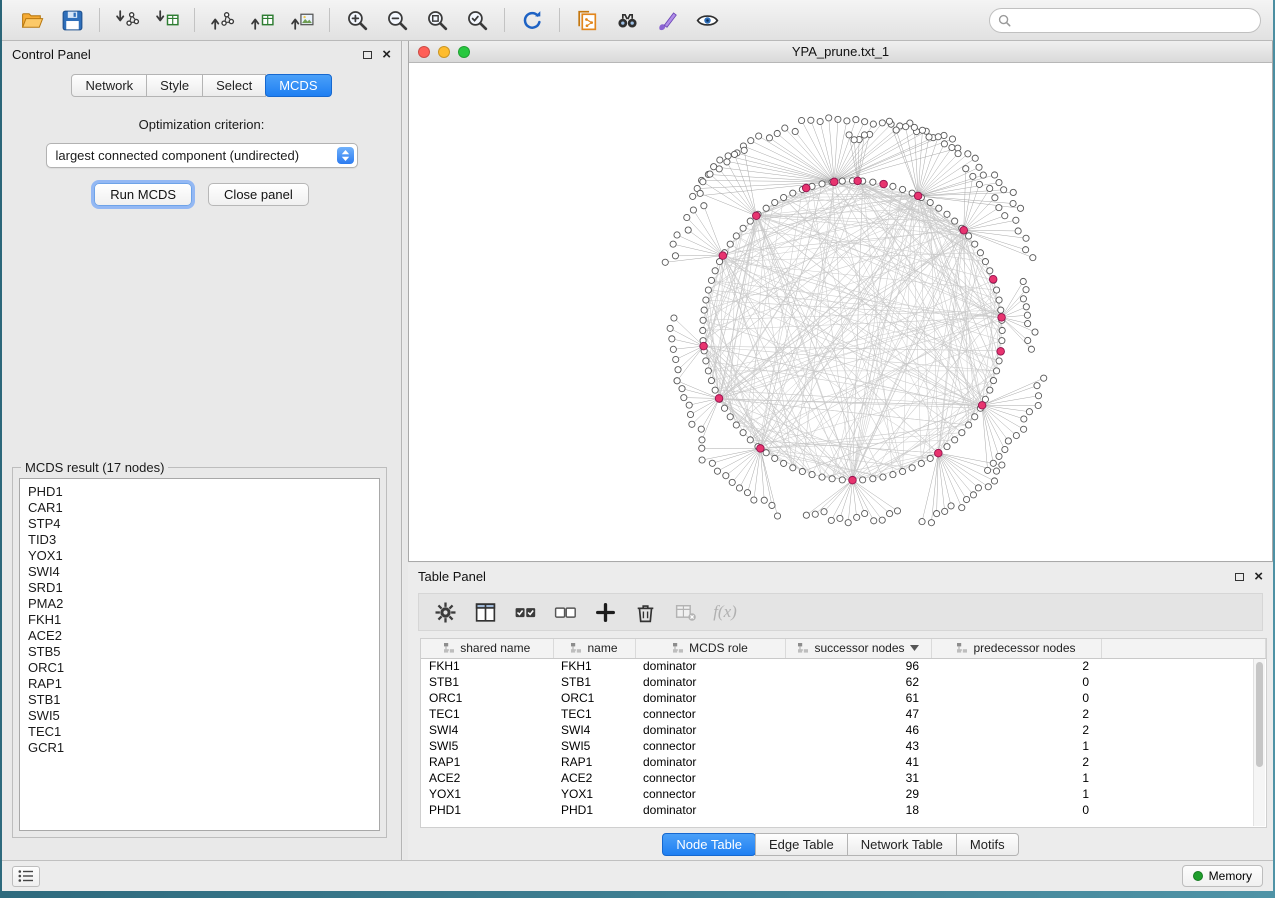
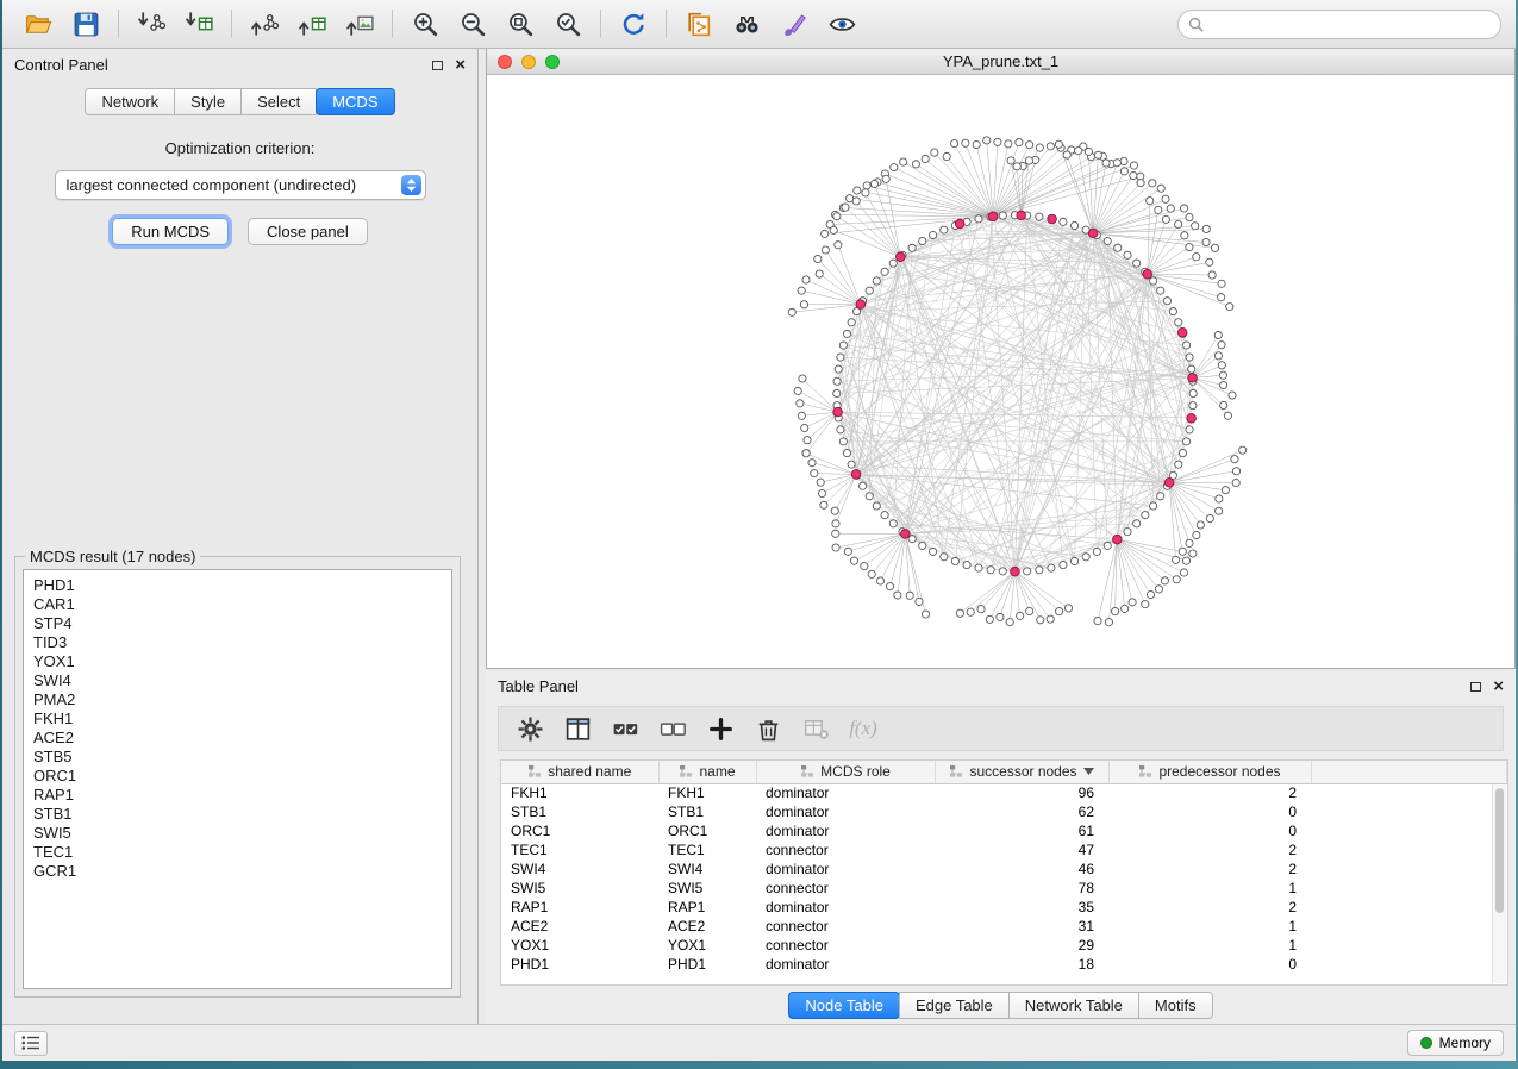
  Control Panel
  ×
  Network
  Style
  Select
  MCDS
  Optimization criterion:
  largest connected component (undirected)
  Run MCDS
  Close panel
  MCDS result (17 nodes)
  PHD1
  CAR1
  STP4
  TID3
  YOX1
  SWI4
- SRD1
  PMA2
  FKH1
  ACE2
  STB5
  ORC1
  RAP1
  STB1
  SWI5
  TEC1
  GCR1
  YPA_prune.txt_1
  Table Panel
  ×
  f(x)
  shared name	name	MCDS role	successor nodes	predecessor nodes
  FKH1	FKH1	dominator	96	2
  STB1	STB1	dominator	62	0
  ORC1	ORC1	dominator	61	0
  TEC1	TEC1	connector	47	2
  SWI4	SWI4	dominator	46	2
- SWI5	SWI5	connector	43	1
+ SWI5	SWI5	connector	78	1
- RAP1	RAP1	dominator	41	2
+ RAP1	RAP1	dominator	35	2
  ACE2	ACE2	connector	31	1
  YOX1	YOX1	connector	29	1
  PHD1	PHD1	dominator	18	0
  Node Table
  Edge Table
  Network Table
  Motifs
  Memory
